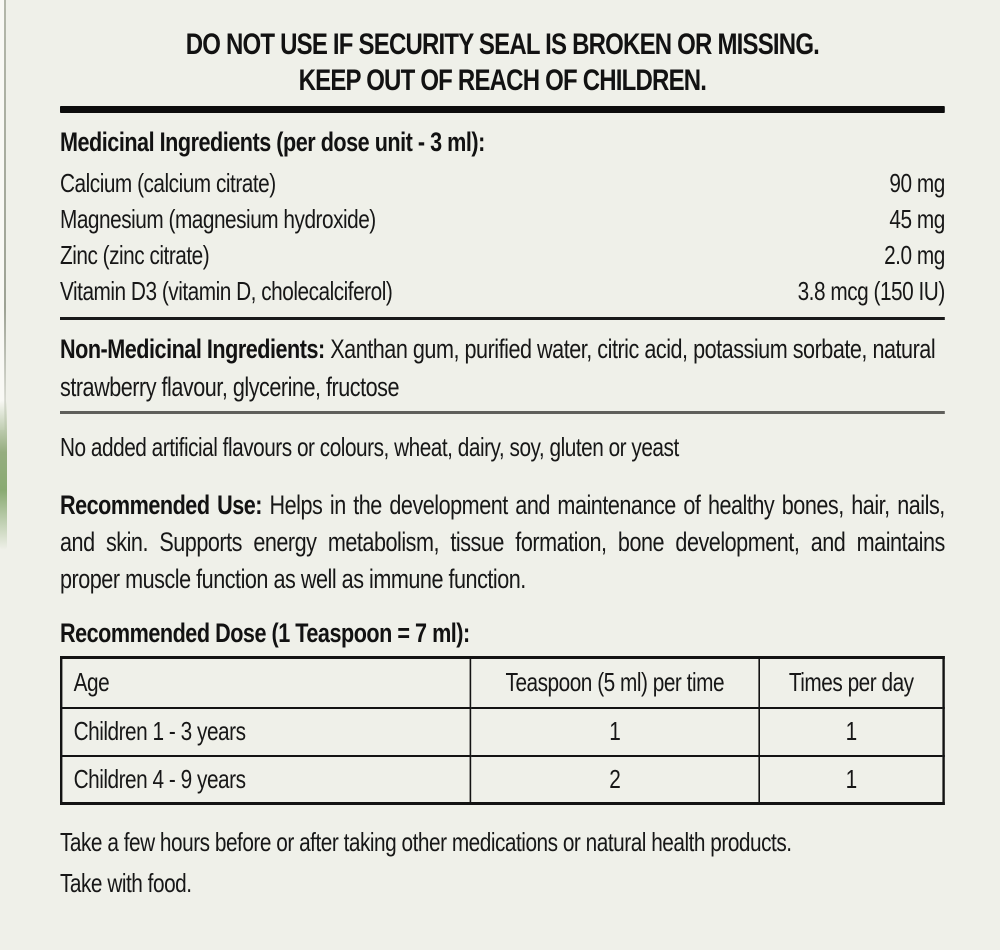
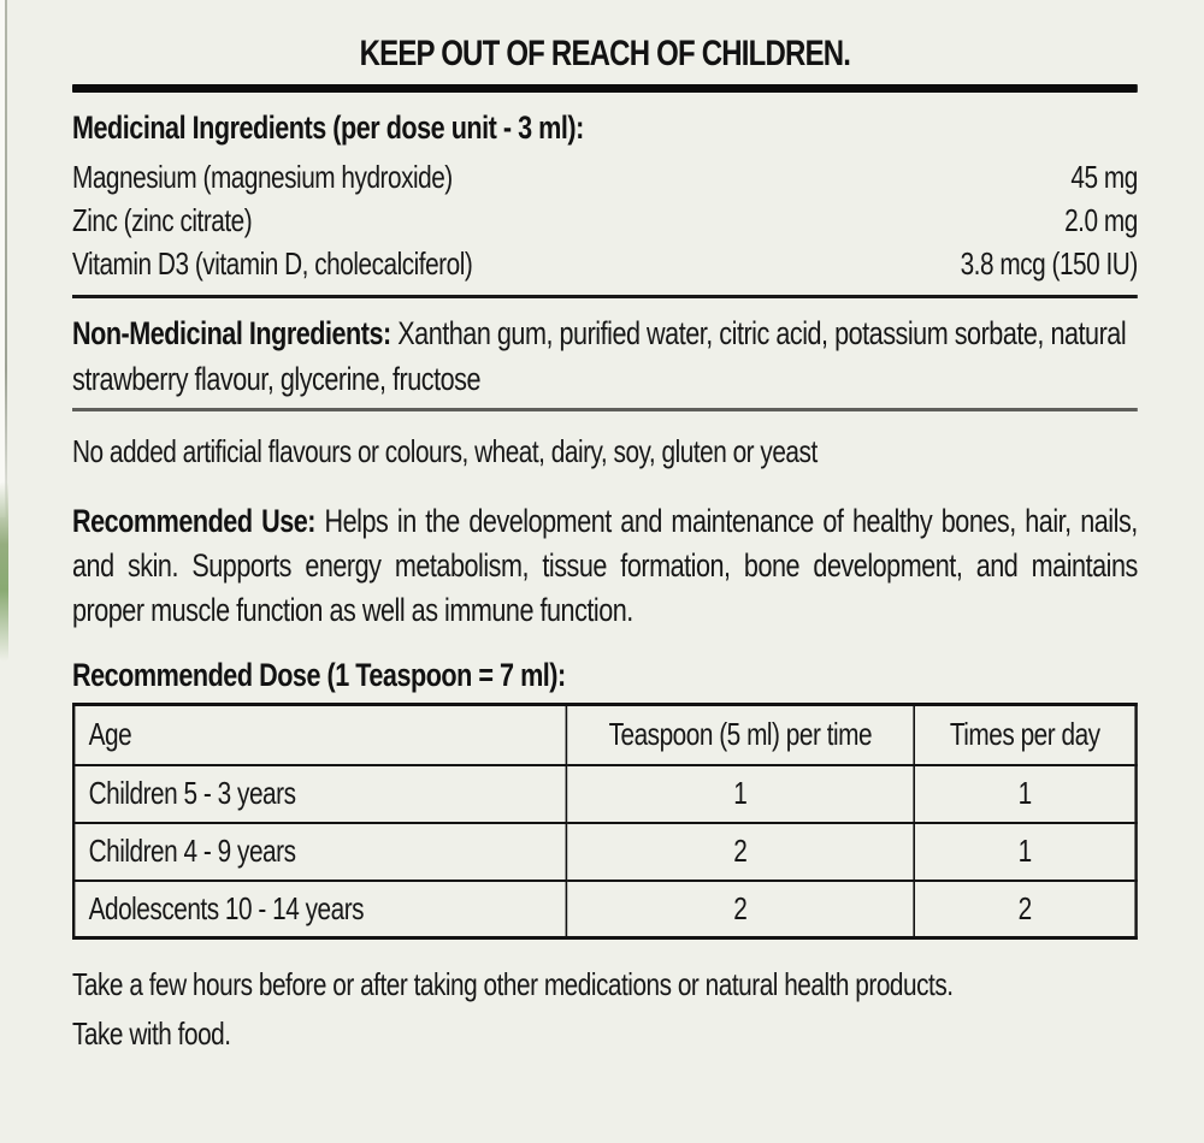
- DO NOT USE IF SECURITY SEAL IS BROKEN OR MISSING.
  KEEP OUT OF REACH OF CHILDREN.
  Medicinal Ingredients (per dose unit - 3 ml):
- Calcium (calcium citrate)
- 90 mg
  Magnesium (magnesium hydroxide)
  45 mg
  Zinc (zinc citrate)
  2.0 mg
  Vitamin D3 (vitamin D, cholecalciferol)
  3.8 mcg (150 IU)
  Non-Medicinal Ingredients: Xanthan gum, purified water, citric acid, potassium sorbate, natural strawberry flavour, glycerine, fructose
  No added artificial flavours or colours, wheat, dairy, soy, gluten or yeast
  Recommended Use: Helps in the development and maintenance of healthy bones, hair, nails, and skin. Supports energy metabolism, tissue formation, bone development, and maintains proper muscle function as well as immune function.
  Recommended Dose (1 Teaspoon = 7 ml):
  Age	Teaspoon (5 ml) per time	Times per day
- Children 1 - 3 years	1	1
+ Children 5 - 3 years	1	1
  Children 4 - 9 years	2	1
+ Adolescents 10 - 14 years	2	2
  Take a few hours before or after taking other medications or natural health products.
  Take with food.
